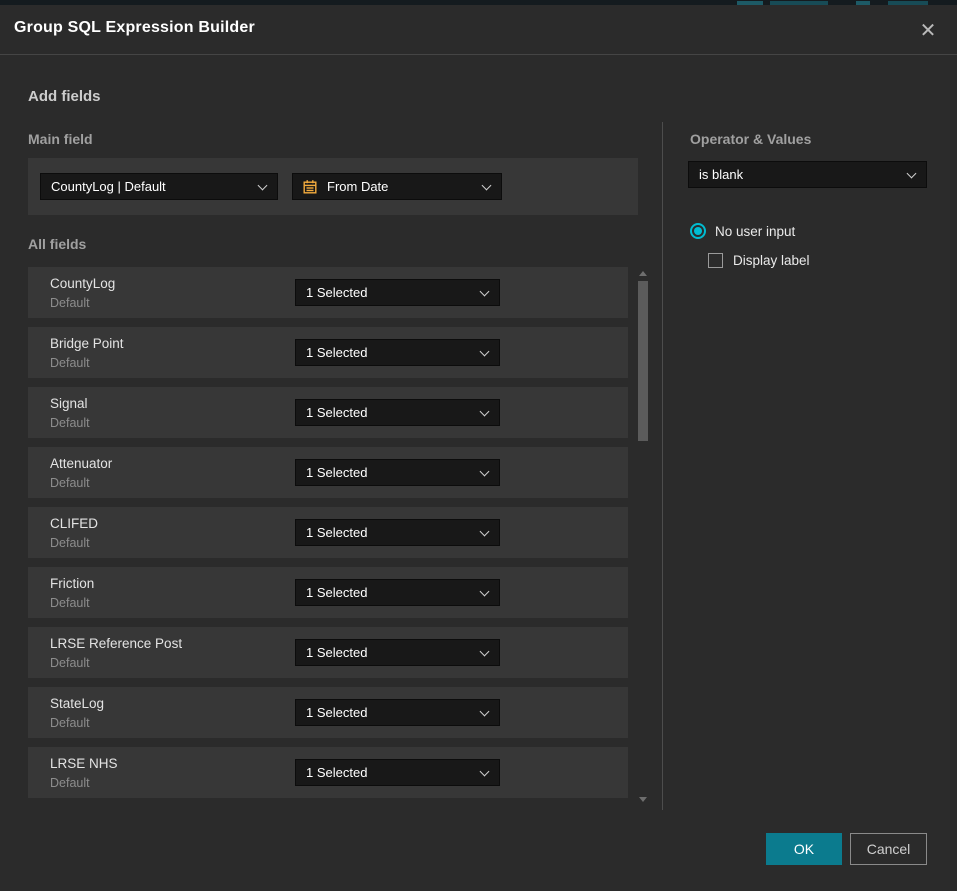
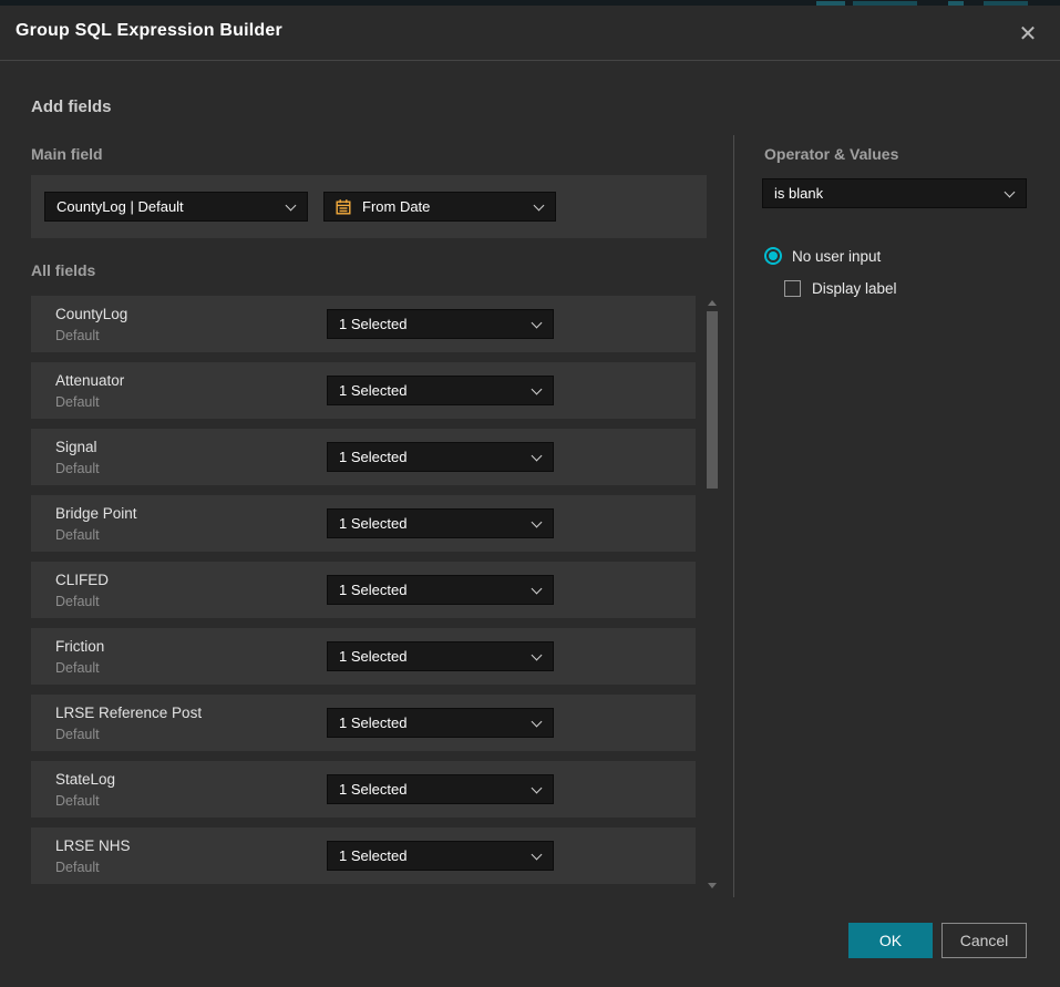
  Group SQL Expression Builder
  ✕
  Add fields
  Main field
  CountyLog | Default
  From Date
  All fields
  CountyLog
  Default
  1 Selected
- Bridge Point
+ Attenuator
  Default
  1 Selected
  Signal
  Default
  1 Selected
- Attenuator
+ Bridge Point
  Default
  1 Selected
  CLIFED
  Default
  1 Selected
  Friction
  Default
  1 Selected
  LRSE Reference Post
  Default
  1 Selected
  StateLog
  Default
  1 Selected
  LRSE NHS
  Default
  1 Selected
  Operator & Values
  is blank
  No user input
  Display label
  OK
  Cancel
